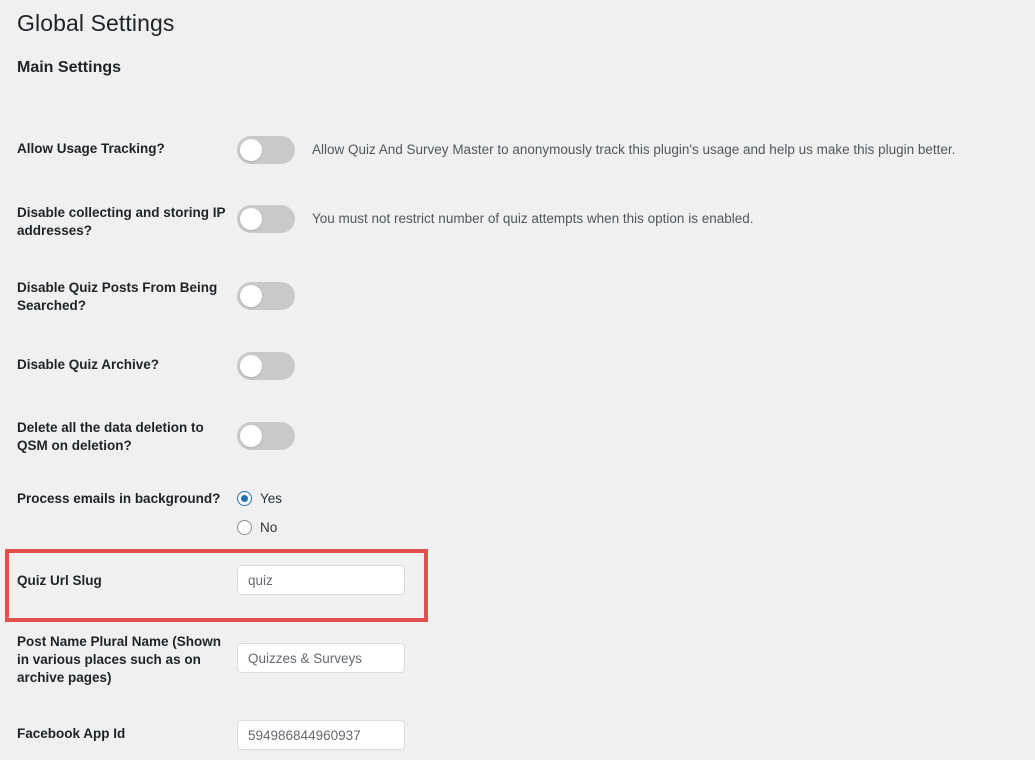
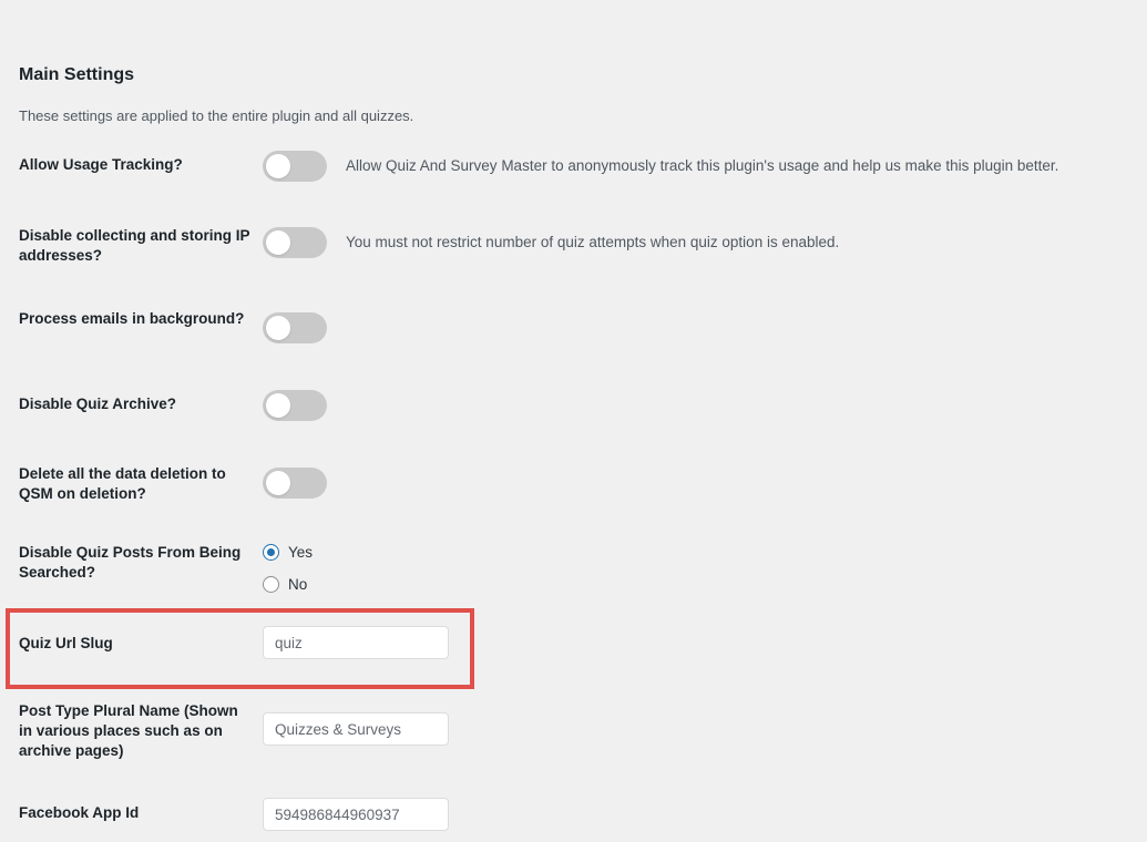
- Global Settings
  Main Settings
+ These settings are applied to the entire plugin and all quizzes.
  Allow Usage Tracking?
  Allow Quiz And Survey Master to anonymously track this plugin's usage and help us make this plugin better.
  Disable collecting and storing IP addresses?
- You must not restrict number of quiz attempts when this option is enabled.
+ You must not restrict number of quiz attempts when quiz option is enabled.
- Disable Quiz Posts From Being Searched?
+ Process emails in background?
  Disable Quiz Archive?
  Delete all the data deletion to QSM on deletion?
- Process emails in background?
+ Disable Quiz Posts From Being Searched?
  Yes
  No
  Quiz Url Slug
  quiz
- Post Name Plural Name (Shown in various places such as on archive pages)
+ Post Type Plural Name (Shown in various places such as on archive pages)
  Quizzes & Surveys
  Facebook App Id
  594986844960937
